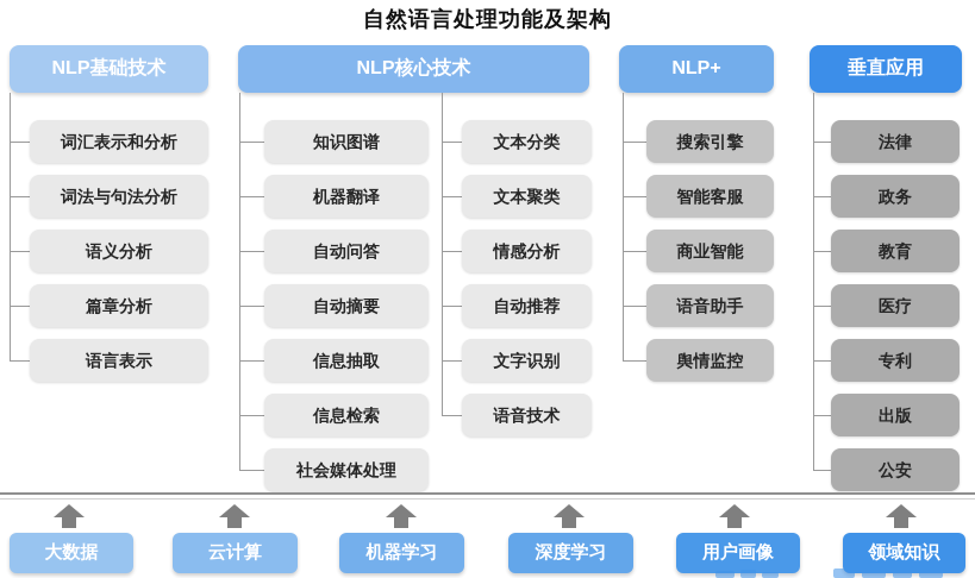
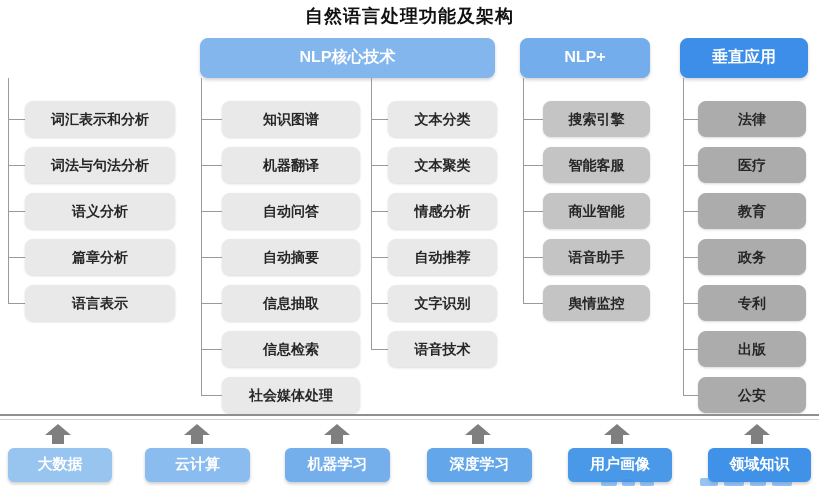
  自然语言处理功能及架构
- NLP基础技术
  NLP核心技术
  NLP+
  垂直应用
  词汇表示和分析
  词法与句法分析
  语义分析
  篇章分析
  语言表示
  知识图谱
  机器翻译
  自动问答
  自动摘要
  信息抽取
  信息检索
  社会媒体处理
  文本分类
  文本聚类
  情感分析
  自动推荐
  文字识别
  语音技术
  搜索引擎
  智能客服
  商业智能
  语音助手
  舆情监控
  法律
- 政务
+ 医疗
  教育
- 医疗
+ 政务
  专利
  出版
  公安
  大数据
  云计算
  机器学习
  深度学习
  用户画像
  领域知识
